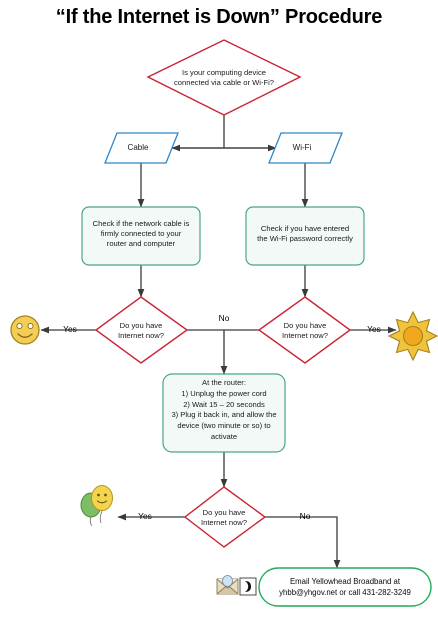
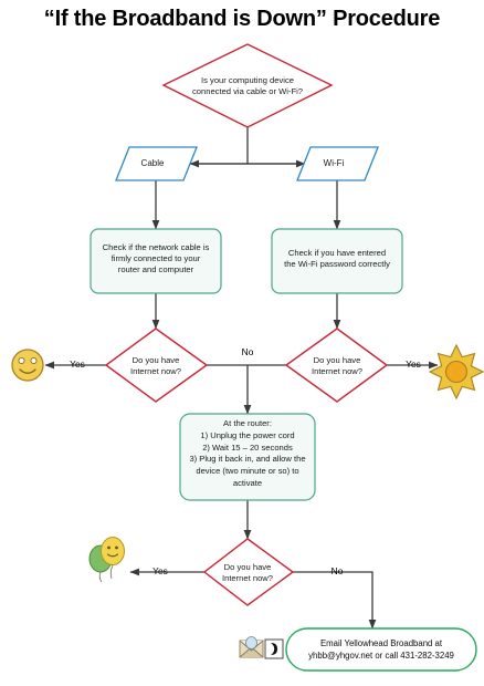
- “If the Internet is Down” Procedure
+ “If the Broadband is Down” Procedure
  Is your computing device
  connected via cable or Wi-Fi?
  Cable
  Wi-Fi
  Check if the network cable is
  firmly connected to your
  router and computer
  Check if you have entered
  the Wi-Fi password correctly
  Do you have
  Internet now?
  Do you have
  Internet now?
  At the router:
  1) Unplug the power cord
  2) Wait 15 – 20 seconds
  3) Plug it back in, and allow the
  device (two minute or so) to
  activate
  Do you have
  Internet now?
  Email Yellowhead Broadband at
  yhbb@yhgov.net or call 431-282-3249
  Yes
  No
  Yes
  Yes
  No
